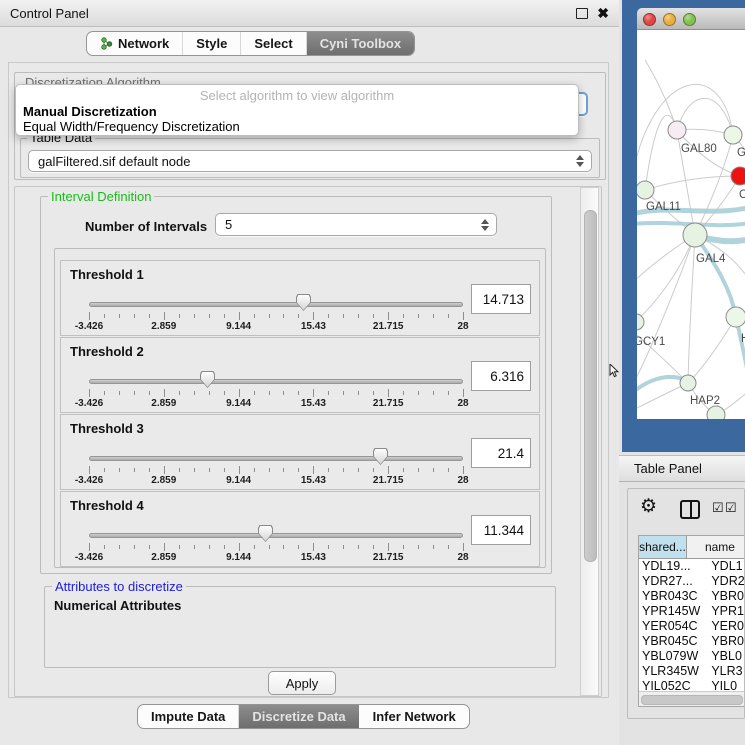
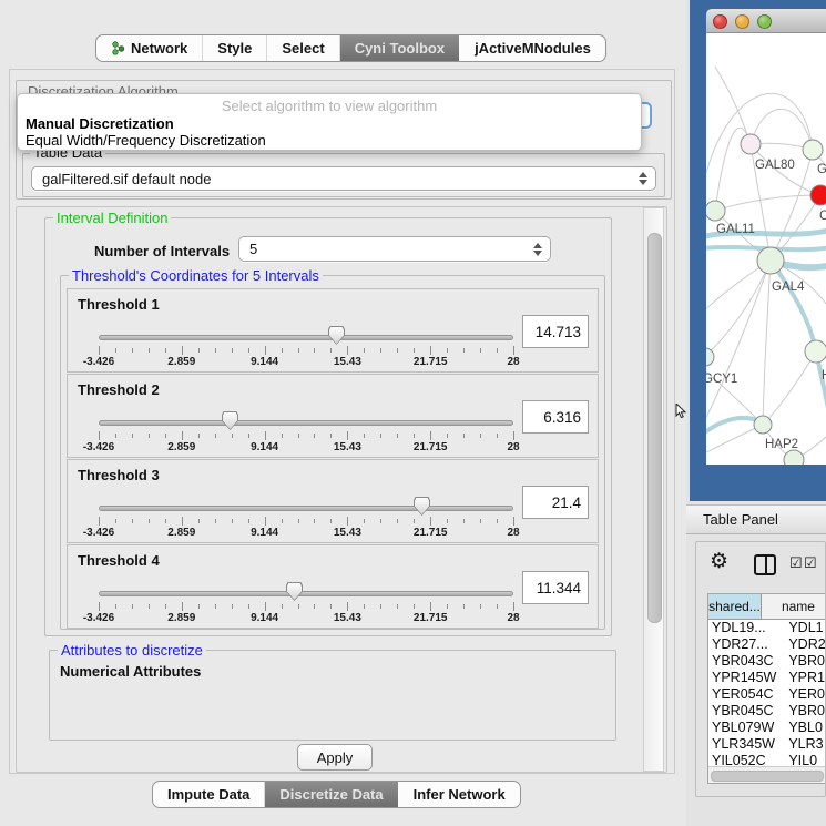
- Control Panel
- ✖
  Network
  Style
  Select
  Cyni Toolbox
+ jActiveMNodules
  Discretization Algorithm
  Table Data
  galFiltered.sif default node
  Interval Definition
  Number of Intervals
  5
+ Threshold's Coordinates for 5 Intervals
  Threshold 1
  -3.426
  2.859
  9.144
  15.43
  21.715
  28
  14.713
  Threshold 2
  -3.426
  2.859
  9.144
  15.43
  21.715
  28
  6.316
  Threshold 3
  -3.426
  2.859
  9.144
  15.43
  21.715
  28
  21.4
  Threshold 4
  -3.426
  2.859
  9.144
  15.43
  21.715
  28
  11.344
  Attributes to discretize
  Numerical Attributes
  Apply
  Impute Data
  Discretize Data
  Infer Network
  Select algorithm to view algorithm
  Manual Discretization
  Equal Width/Frequency Discretization
  GAL80
  C
  GAL11
  GAL4
  GCY1
  HAP2
  Table Panel
  ⚙
  ☑
  ☑
  shared...
  name
  YDL19...
  YDL1
  YDR27...
  YDR2
  YBR043C
  YBR0
  YPR145W
  YPR1
  YER054C
  YER0
  YBR045C
  YBR0
  YBL079W
  YBL0
  YLR345W
  YLR3
  YIL052C
  YIL0
